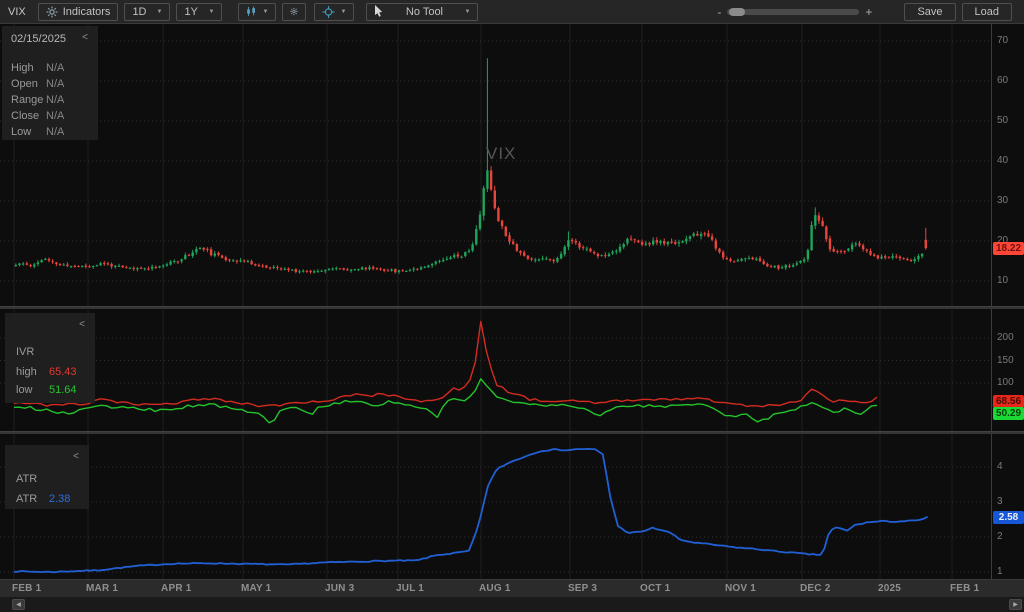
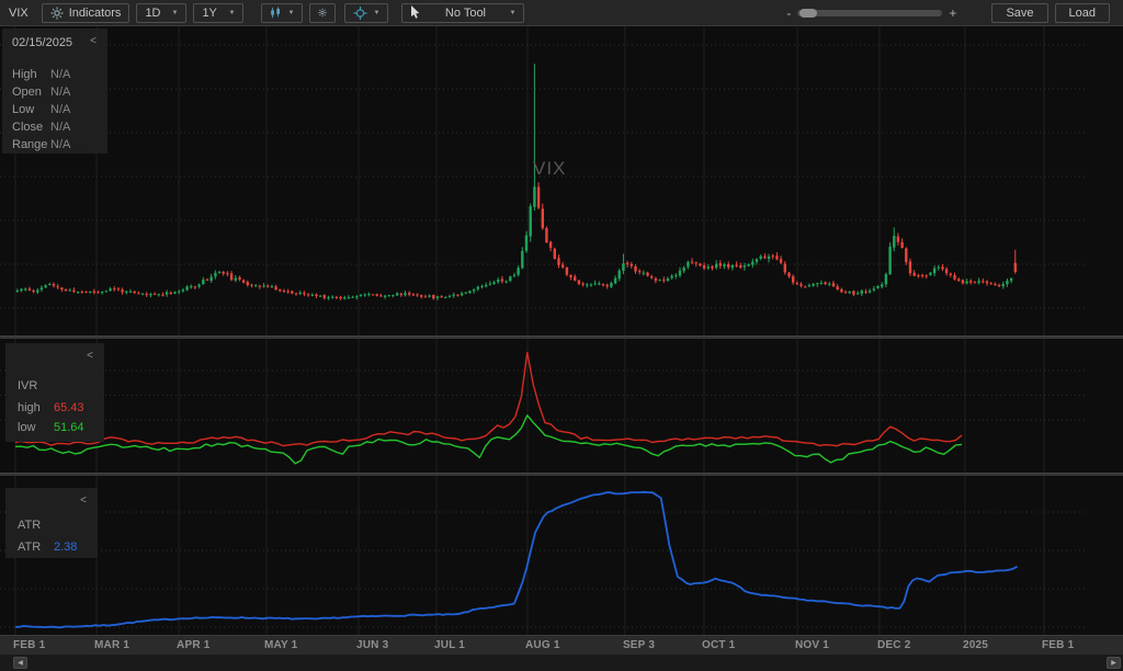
  VIX
  Indicators
  1D
  1Y
  No Tool
  -
  +
  Save
  Load
  VIX
  02/15/2025
  <
  High
  N/A
  Open
  N/A
- Range
+ Low
  N/A
  Close
  N/A
- Low
+ Range
  N/A
  <
  IVR
  high
  65.43
  low
  51.64
  <
  ATR
  ATR
  2.38
- 18.22
- 68.56
- 50.29
- 2.58
- 70
- 60
- 50
- 40
- 30
- 20
- 10
- 200
- 150
- 100
- 4
- 3
- 2
- 1
  FEB 1
  MAR 1
  APR 1
  MAY 1
  JUN 3
  JUL 1
  AUG 1
  SEP 3
  OCT 1
  NOV 1
  DEC 2
  2025
  FEB 1
